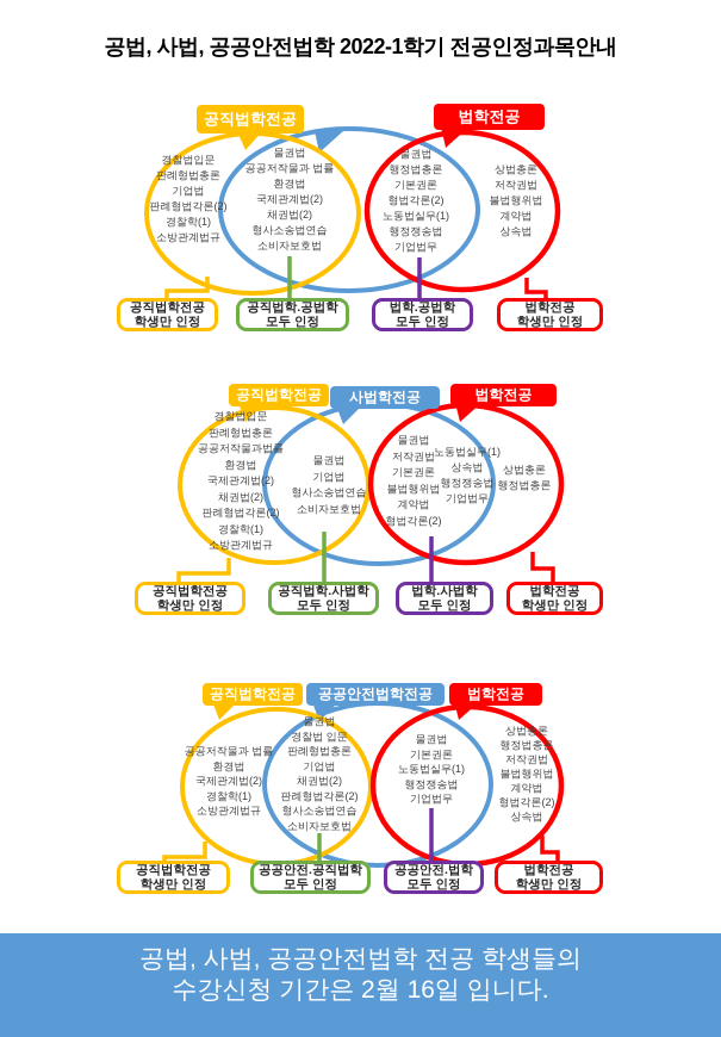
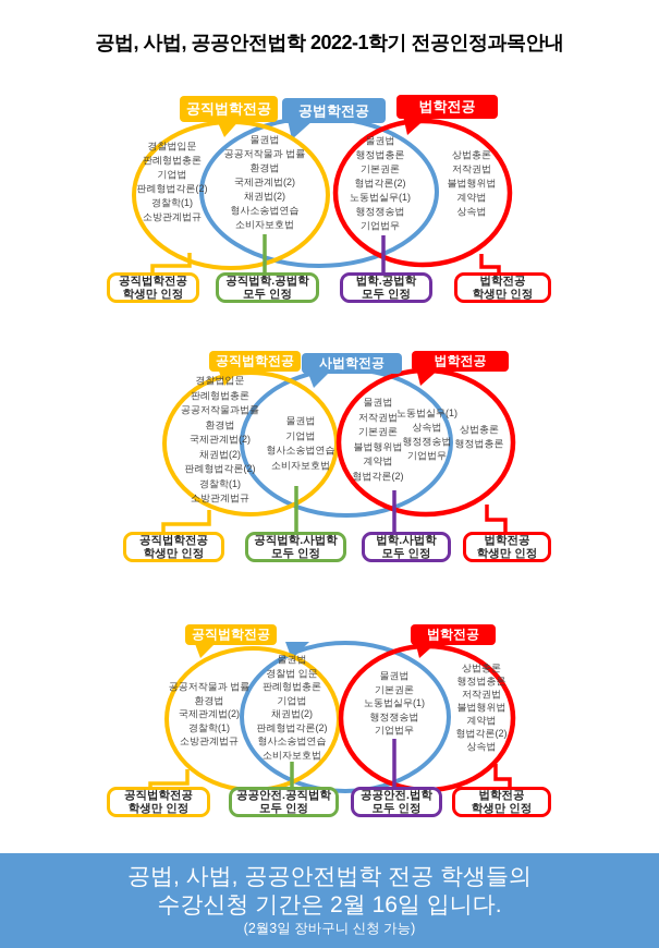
  공법, 사법, 공공안전법학 2022-1학기 전공인정과목안내
  공직법학전공
+ 공법학전공
  법학전공
  경찰법입문
  판례형법총론
  기업법
  판례형법각론(2)
  경찰학(1)
  소방관계법규
  물권법
  공공저작물과 법률
  환경법
  국제관계법(2)
  채권법(2)
  형사소송법연습
  소비자보호법
  물권법
  행정법총론
  기본권론
  형법각론(2)
  노동법실무(1)
  행정쟁송법
  기업법무
  상법총론
  저작권법
  불법행위법
  계약법
  상속법
  공직법학전공
  학생만 인정
  공직법학.공법학
  모두 인정
  법학.공법학
  모두 인정
  법학전공
  학생만 인정
  공직법학전공
  사법학전공
  법학전공
  경찰법입문
  판례형법총론
  공공저작물과법률
  환경법
  국제관계법(2)
  채권법(2)
  판례형법각론(2)
  경찰학(1)
  소방관계법규
  물권법
  기업법
  형사소송법연습
  소비자보호법
  물권법
  저작권법
  기본권론
  불법행위법
  계약법
  형법각론(2)
  노동법실무(1)
  상속법
  행정쟁송법
  기업법무
  상법총론
  행정법총론
  공직법학전공
  학생만 인정
  공직법학.사법학
  모두 인정
  법학.사법학
  모두 인정
  법학전공
  학생만 인정
  공직법학전공
- 공공안전법학전공
  법학전공
  공공저작물과 법률
  환경법
  국제관계법(2)
  경찰학(1)
  소방관계법규
  물권법
  경찰법 입문
  판례형법총론
  기업법
  채권법(2)
  판례형법각론(2)
  형사소송법연습
  소비자보호법
  물권법
  기본권론
  노동법실무(1)
  행정쟁송법
  기업법무
  상법총론
  행정법총론
  저작권법
  불법행위법
  계약법
  형법각론(2)
  상속법
  공직법학전공
  학생만 인정
  공공안전.공직법학
  모두 인정
  공공안전.법학
  모두 인정
  법학전공
  학생만 인정
  공법, 사법, 공공안전법학 전공 학생들의
  수강신청 기간은 2월 16일 입니다.
+ (2월3일 장바구니 신청 가능)
